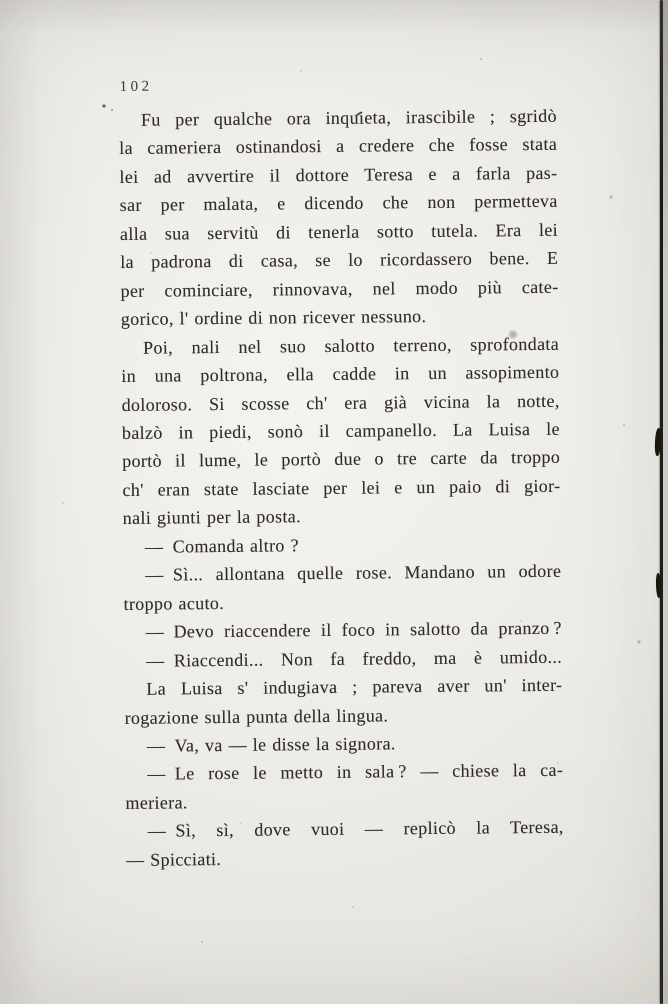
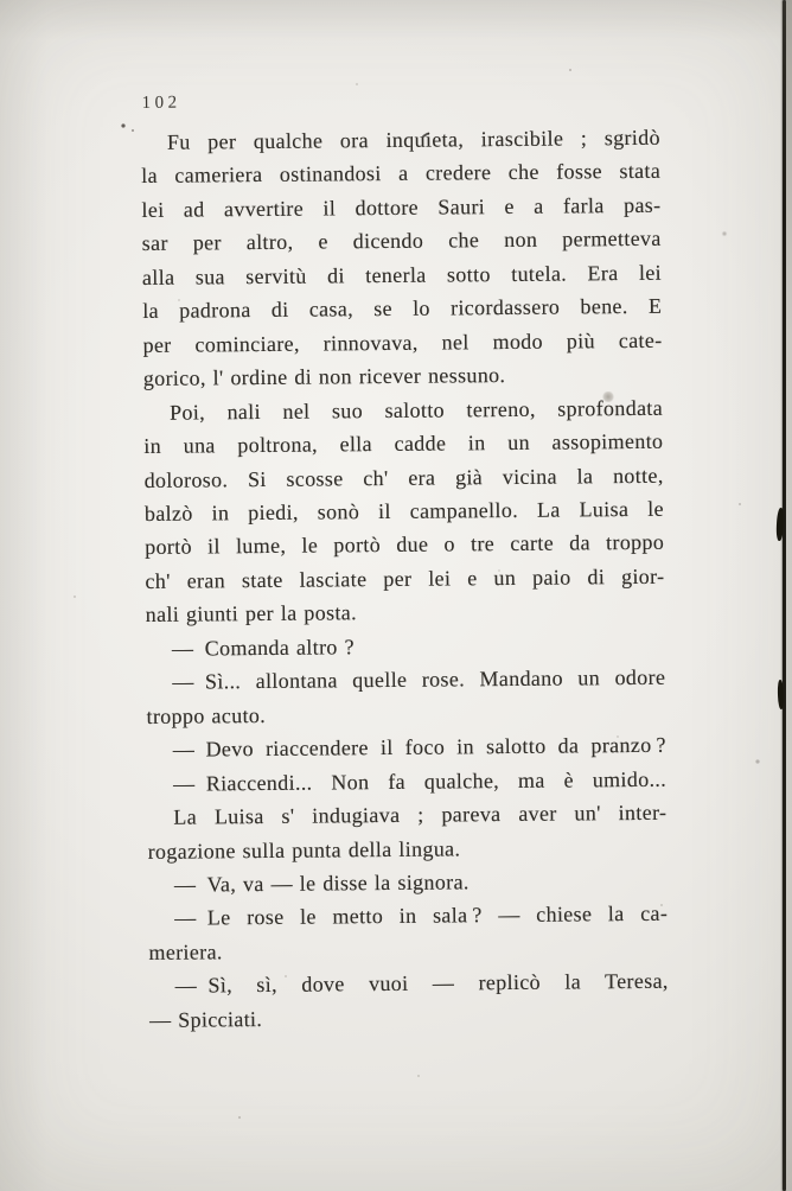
  102
  Fu per qualche ora inquieta, irascibile ; sgridò
  la cameriera ostinandosi a credere che fosse stata
- lei ad avvertire il dottore Teresa e a farla pas-
+ lei ad avvertire il dottore Sauri e a farla pas-
- sar per malata, e dicendo che non permetteva
+ sar per altro, e dicendo che non permetteva
  alla sua servitù di tenerla sotto tutela. Era lei
  la padrona di casa, se lo ricordassero bene. E
  per cominciare, rinnovava, nel modo più cate-
  gorico, l' ordine di non ricever nessuno.
  Poi, nali nel suo salotto terreno, sprofondata
  in una poltrona, ella cadde in un assopimento
  doloroso. Si scosse ch' era già vicina la notte,
  balzò in piedi, sonò il campanello. La Luisa le
  portò il lume, le portò due o tre carte da troppo
  ch' eran state lasciate per lei e un paio di gior-
  nali giunti per la posta.
  — Comanda altro ?
  — Sì... allontana quelle rose. Mandano un odore
  troppo acuto.
  — Devo riaccendere il foco in salotto da pranzo ?
- — Riaccendi... Non fa freddo, ma è umido...
+ — Riaccendi... Non fa qualche, ma è umido...
  La Luisa s' indugiava ; pareva aver un' inter-
  rogazione sulla punta della lingua.
  — Va, va — le disse la signora.
  — Le rose le metto in sala ? — chiese la ca-
  meriera.
  — Sì, sì, dove vuoi — replicò la Teresa,
  — Spicciati.
